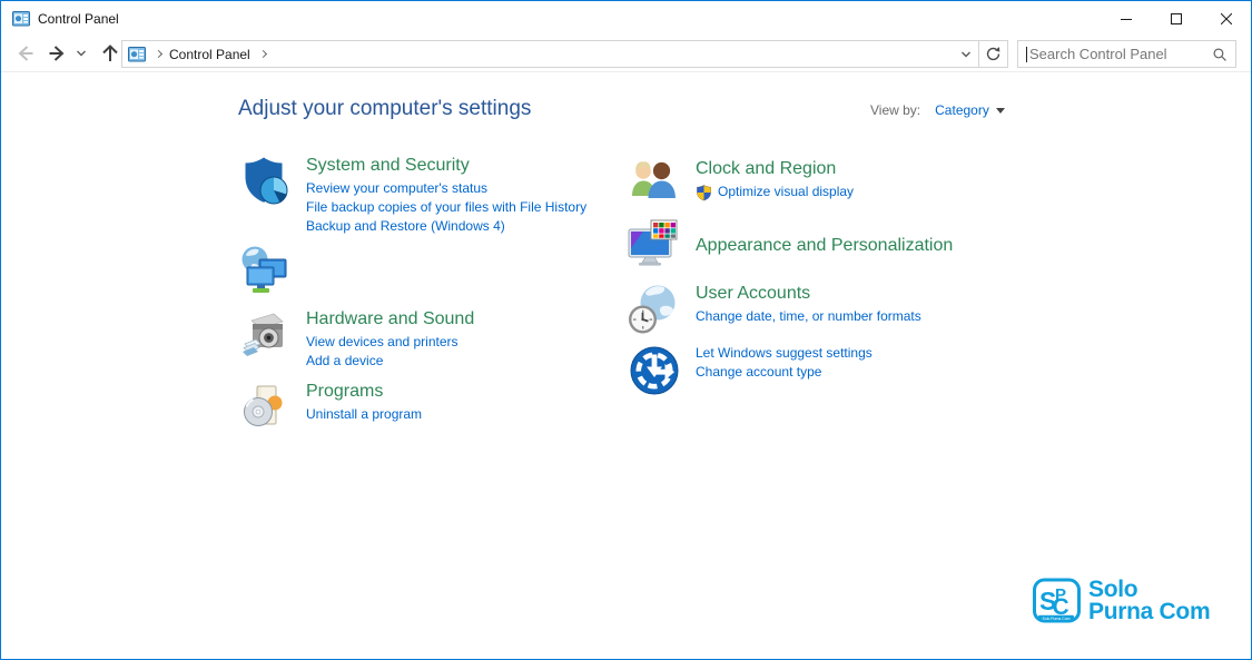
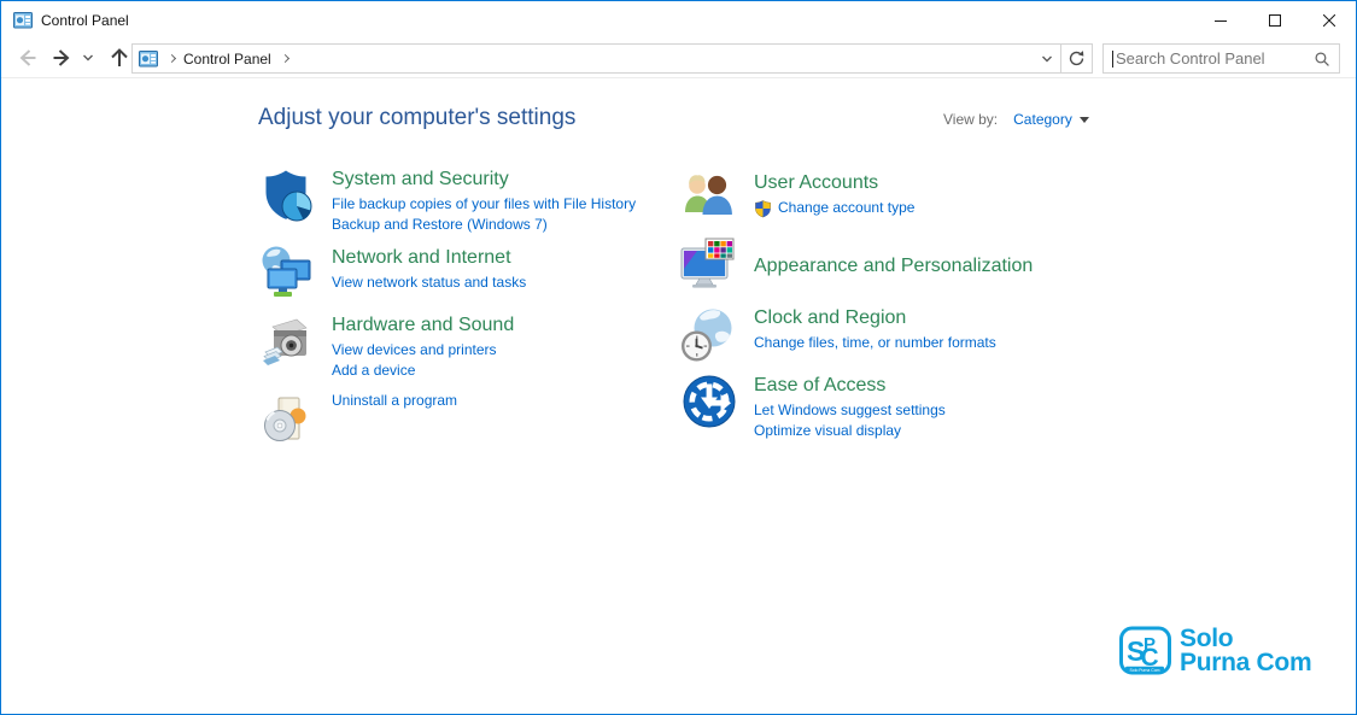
  Control Panel
  Control Panel
  Search Control Panel
  Adjust your computer's settings
  View by:
  Category
  System and Security
- Review your computer's status
  File backup copies of your files with File History
- Backup and Restore (Windows 4)
+ Backup and Restore (Windows 7)
+ Network and Internet
+ View network status and tasks
  Hardware and Sound
  View devices and printers
  Add a device
- Programs
  Uninstall a program
- Clock and Region
+ User Accounts
- Optimize visual display
+ Change account type
  Appearance and Personalization
- User Accounts
+ Clock and Region
- Change date, time, or number formats
+ Change files, time, or number formats
+ Ease of Access
  Let Windows suggest settings
- Change account type
+ Optimize visual display
  S
  P
  C
  Solo
  Purna Com
